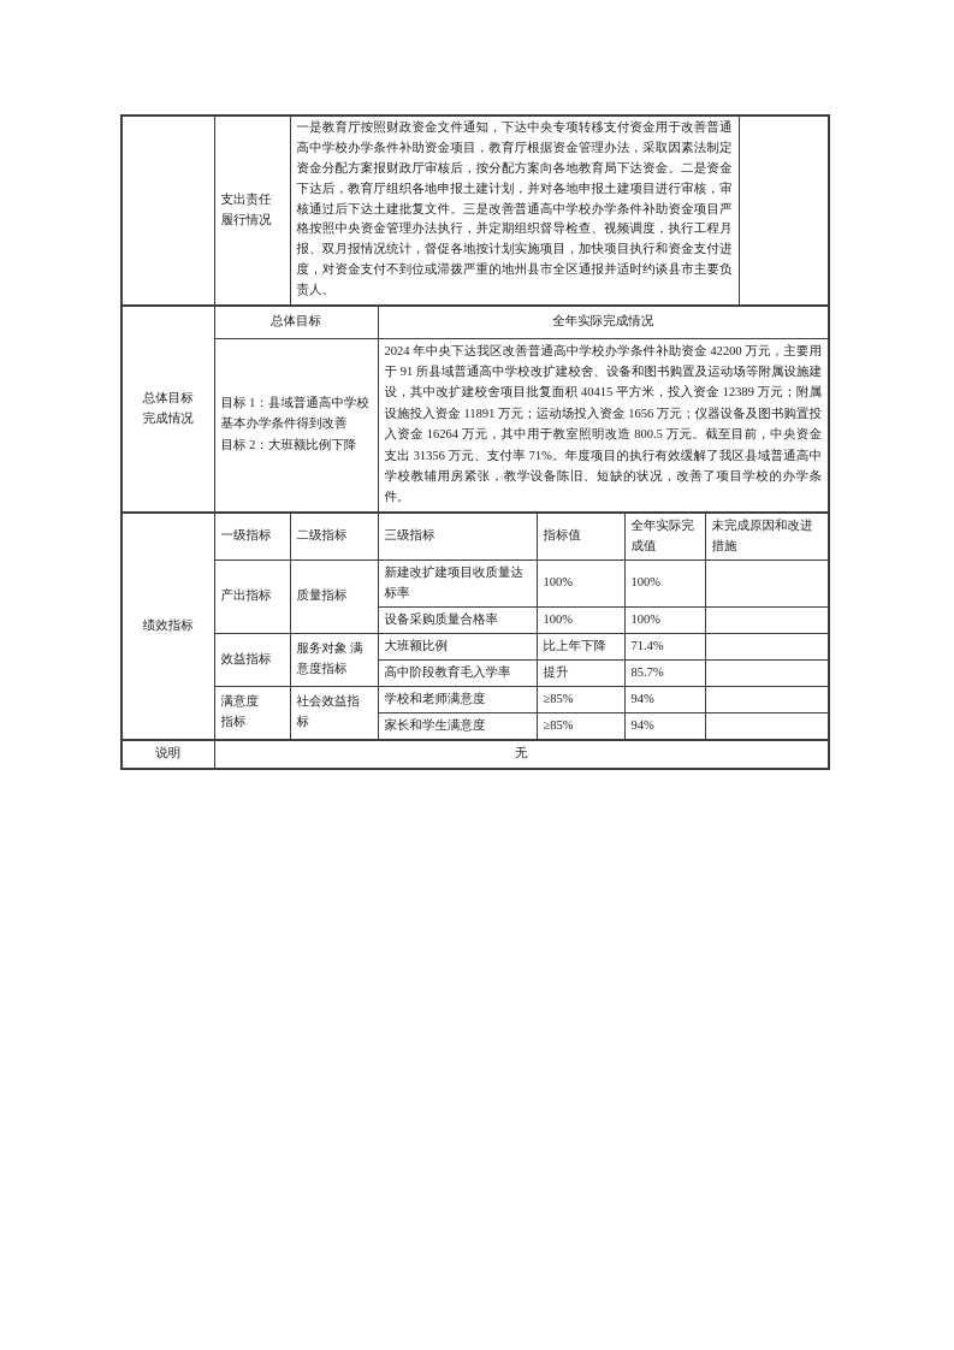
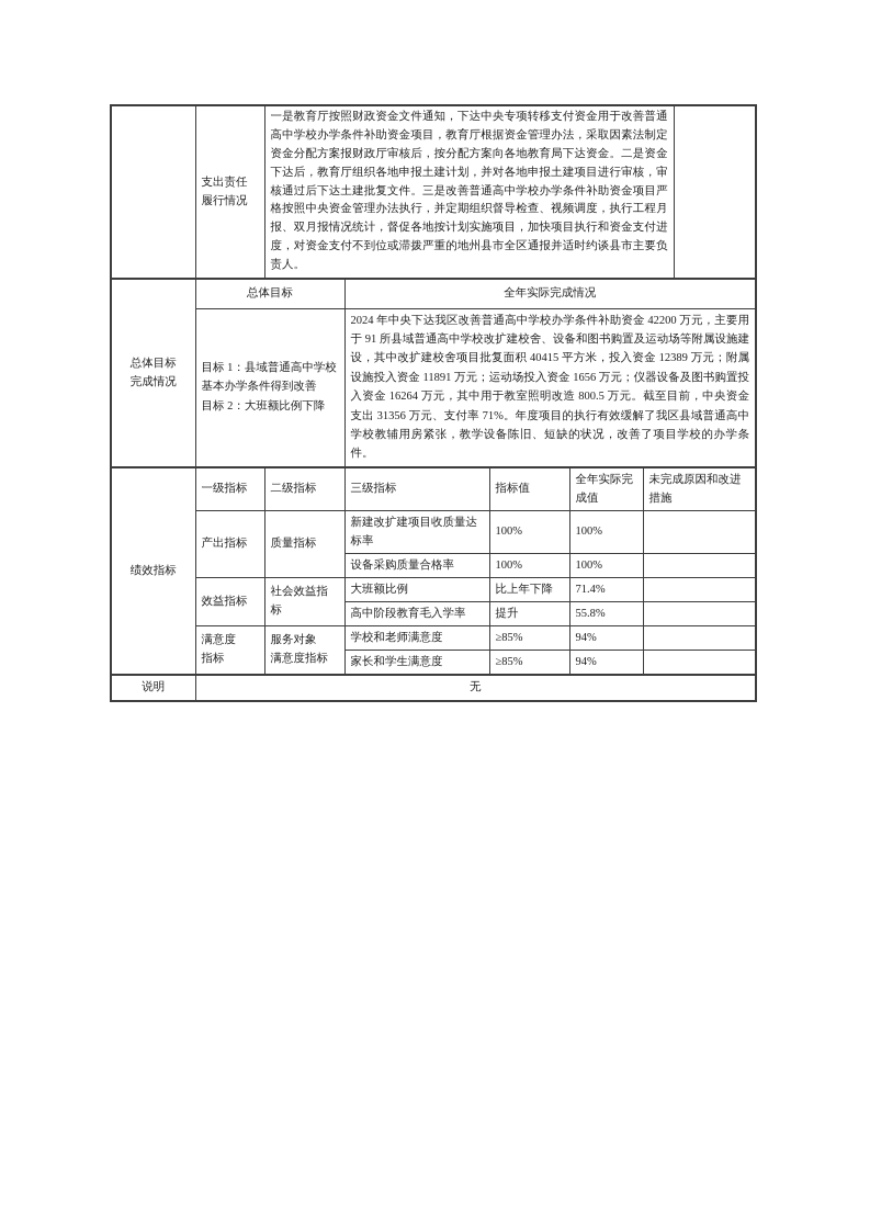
  	支出责任 履行情况	一是教育厅按照财政资金文件通知，下达中央专项转移支付资金用于改善普通高中学校办学条件补助资金项目，教育厅根据资金管理办法，采取因素法制定资金分配方案报财政厅审核后，按分配方案向各地教育局下达资金。二是资金下达后，教育厅组织各地申报土建计划，并对各地申报土建项目进行审核，审核通过后下达土建批复文件。三是改善普通高中学校办学条件补助资金项目严格按照中央资金管理办法执行，并定期组织督导检查、视频调度，执行工程月报、双月报情况统计，督促各地按计划实施项目，加快项目执行和资金支付进度，对资金支付不到位或滞拨严重的地州县市全区通报并适时约谈县市主要负责人。
  总体目标 完成情况	总体目标	全年实际完成情况
  目标 1：县域普通高中学校基本办学条件得到改善 目标 2：大班额比例下降	2024 年中央下达我区改善普通高中学校办学条件补助资金 42200 万元，主要用于 91 所县域普通高中学校改扩建校舍、设备和图书购置及运动场等附属设施建设，其中改扩建校舍项目批复面积 40415 平方米，投入资金 12389 万元；附属设施投入资金 11891 万元；运动场投入资金 1656 万元；仪器设备及图书购置投入资金 16264 万元，其中用于教室照明改造 800.5 万元。截至目前，中央资金支出 31356 万元、支付率 71%。年度项目的执行有效缓解了我区县域普通高中学校教辅用房紧张，教学设备陈旧、短缺的状况，改善了项目学校的办学条件。
  绩效指标	一级指标	二级指标	三级指标	指标值	全年实际完成值	未完成原因和改进措施
  产出指标	质量指标	新建改扩建项目收质量达标率	100%	100%
  设备采购质量合格率	100%	100%
- 效益指标	服务对象 满意度指标	大班额比例	比上年下降	71.4%
+ 效益指标	社会效益指标	大班额比例	比上年下降	71.4%
- 高中阶段教育毛入学率	提升	85.7%
+ 高中阶段教育毛入学率	提升	55.8%
- 满意度 指标	社会效益指标	学校和老师满意度	≥85%	94%
+ 满意度 指标	服务对象 满意度指标	学校和老师满意度	≥85%	94%
  家长和学生满意度	≥85%	94%
  说明	无
